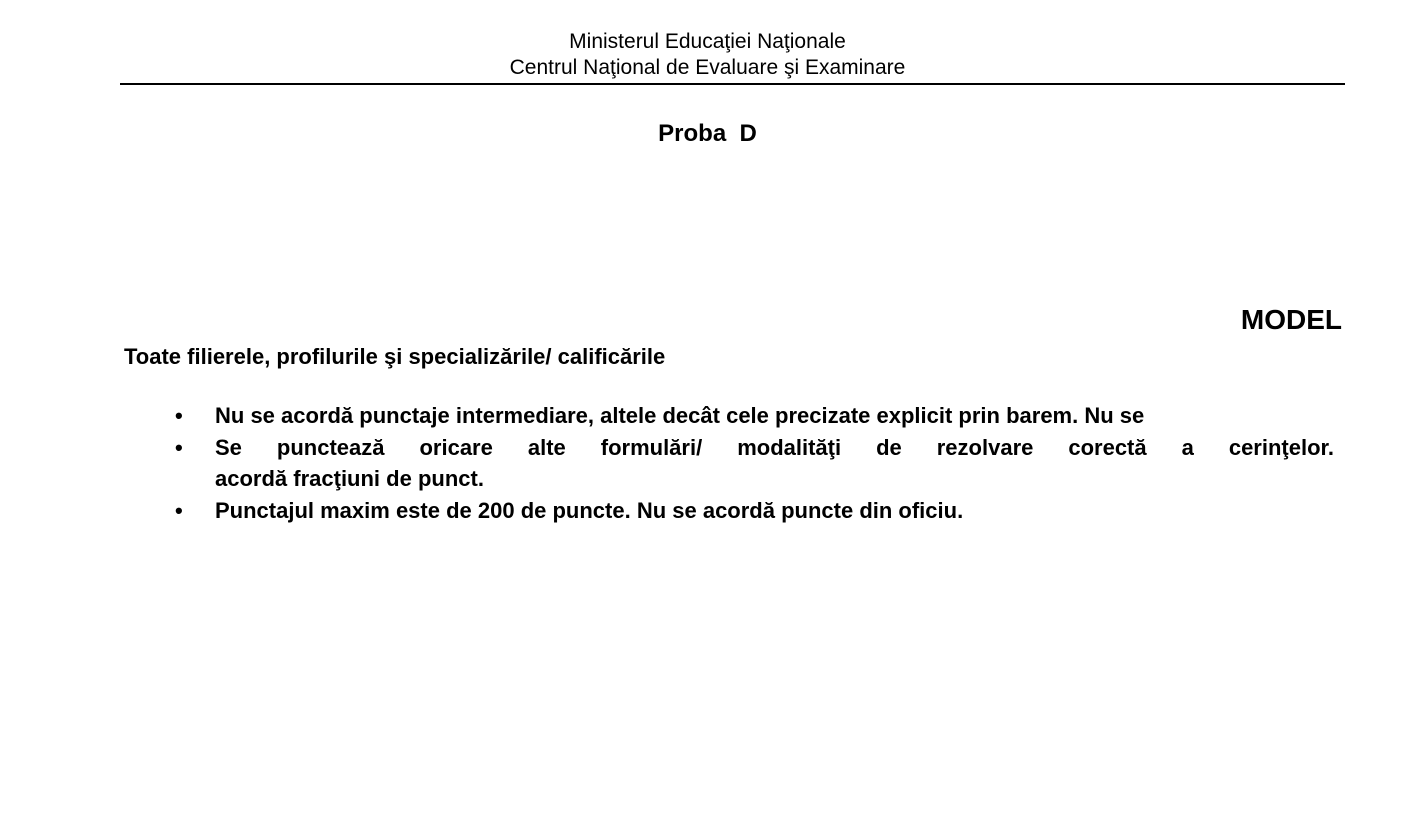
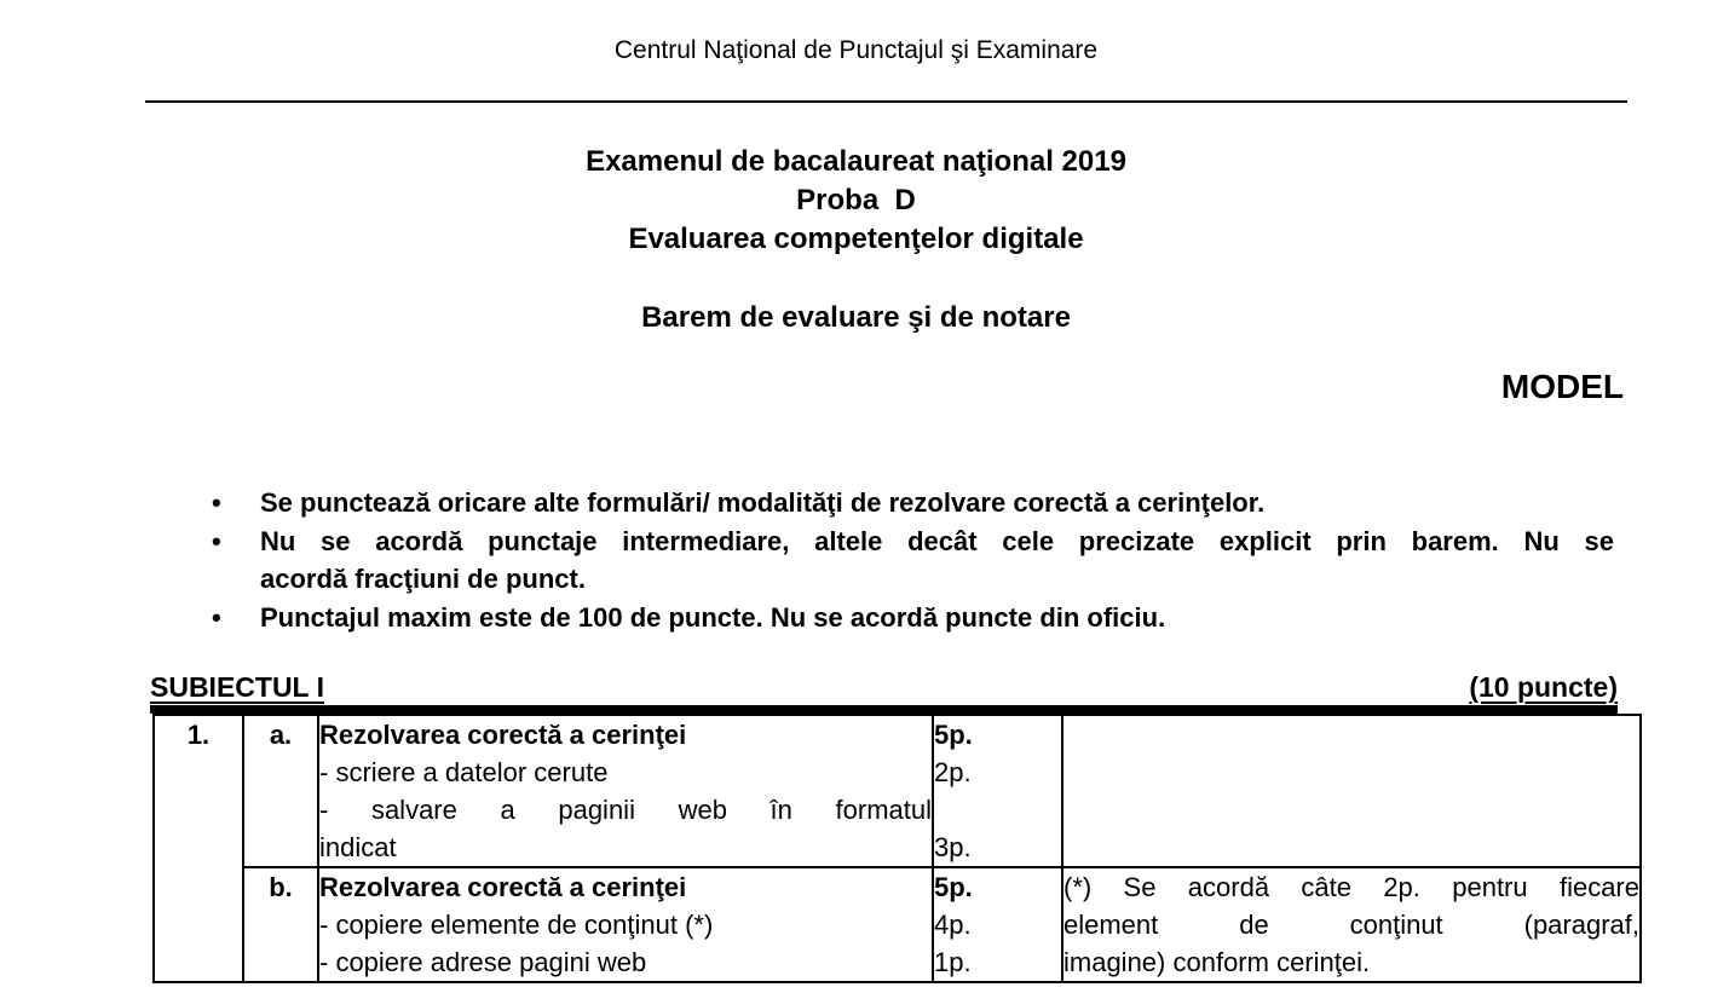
- Ministerul Educaţiei Naţionale
- Centrul Naţional de Evaluare şi Examinare
+ Centrul Naţional de Punctajul şi Examinare
+ Examenul de bacalaureat naţional 2019
  Proba D
+ Evaluarea competenţelor digitale
+ Barem de evaluare şi de notare
  MODEL
- Toate filierele, profilurile şi specializările/ calificările
  •
- Nu se acordă punctaje intermediare, altele decât cele precizate explicit prin barem. Nu se
+ Se punctează oricare alte formulări/ modalităţi de rezolvare corectă a cerinţelor.
  •
- Se punctează oricare alte formulări/ modalităţi de rezolvare corectă a cerinţelor.
+ Nu se acordă punctaje intermediare, altele decât cele precizate explicit prin barem. Nu se
  acordă fracţiuni de punct.
  •
- Punctajul maxim este de 200 de puncte. Nu se acordă puncte din oficiu.
+ Punctajul maxim este de 100 de puncte. Nu se acordă puncte din oficiu.
+ SUBIECTUL I
+ (10 puncte)
+ 1.	a.	Rezolvarea corectă a cerinţei - scriere a datelor cerute - salvare a paginii web în formatul indicat	5p. 2p. 3p.
+ b.	Rezolvarea corectă a cerinţei - copiere elemente de conţinut (*) - copiere adrese pagini web	5p. 4p. 1p.	(*) Se acordă câte 2p. pentru fiecare element de conţinut (paragraf, imagine) conform cerinţei.
